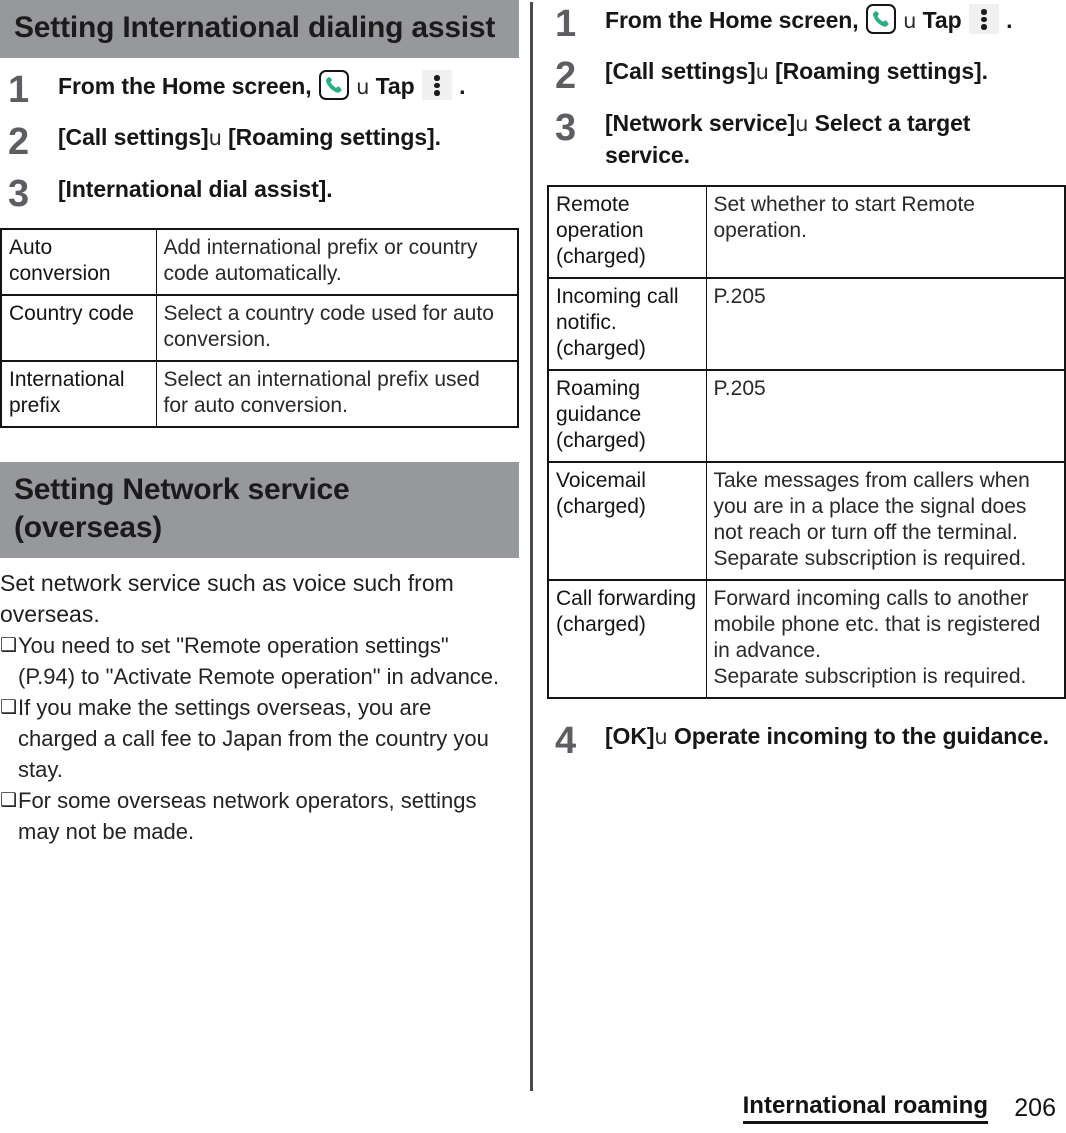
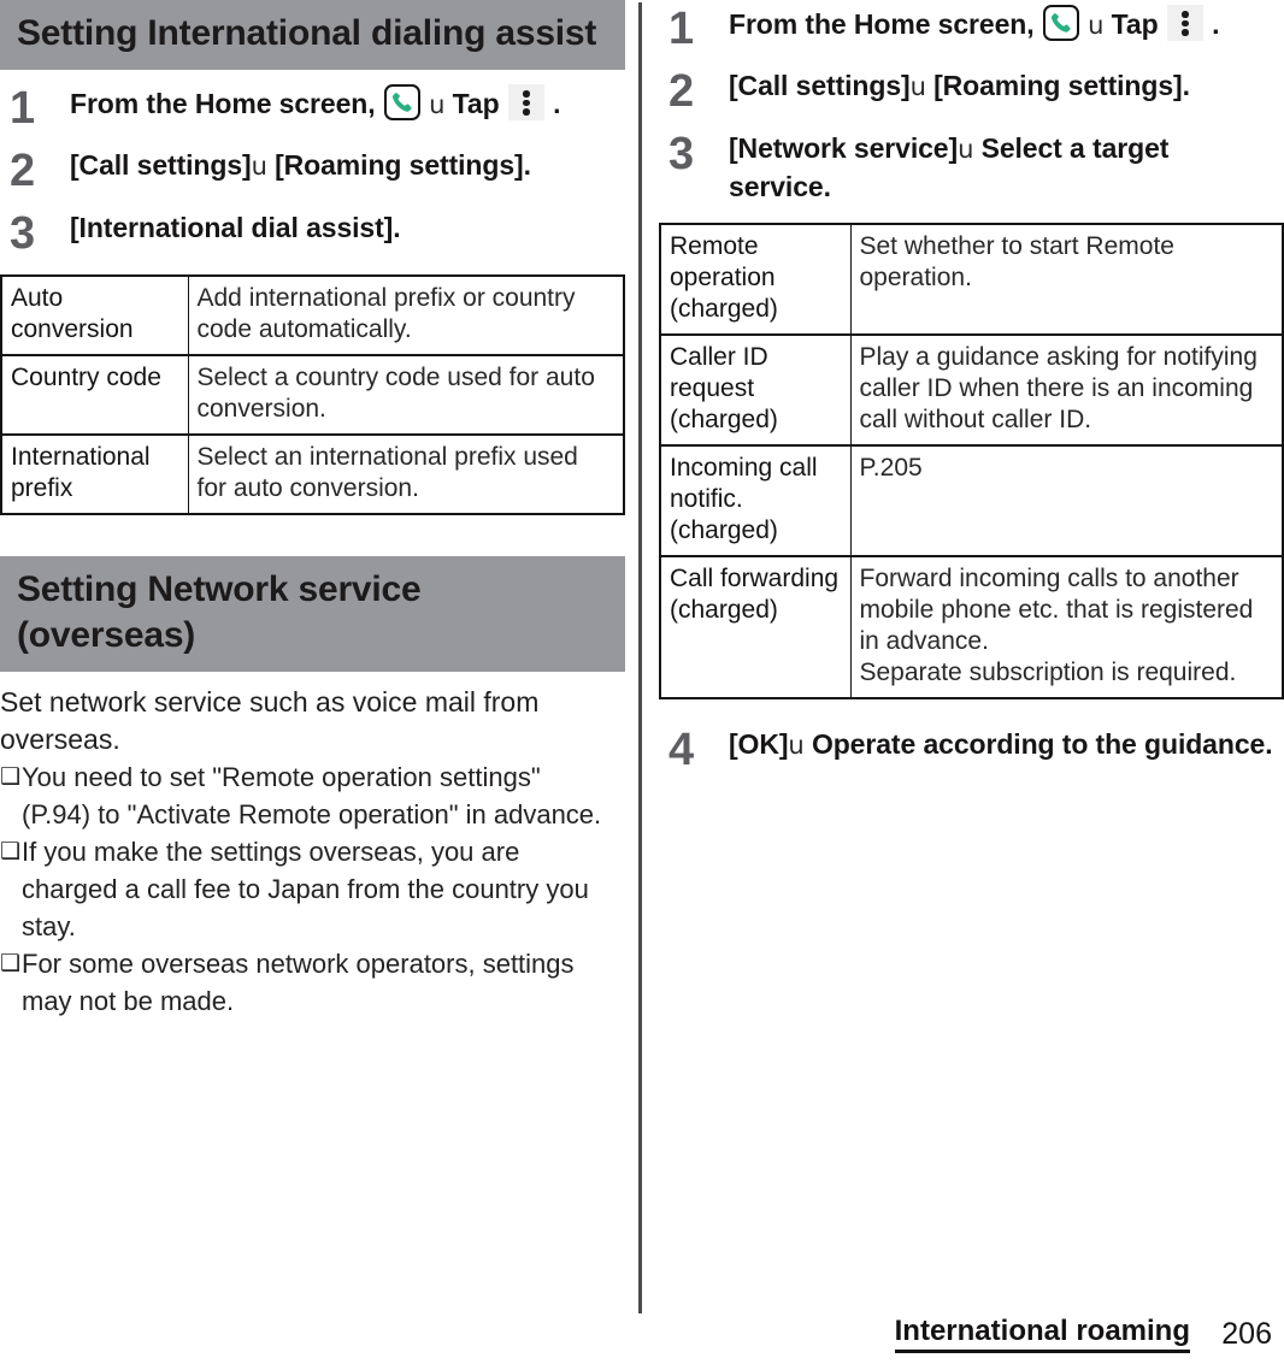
  Setting International dialing assist
  1
  From the Home screen, u Tap .
  2
  [Call settings]u [Roaming settings].
  3
  [International dial assist].
  Auto conversion	Add international prefix or country code automatically.
  Country code	Select a country code used for auto conversion.
  International prefix	Select an international prefix used for auto conversion.
  Setting Network service (overseas)
- Set network service such as voice such from overseas.
+ Set network service such as voice mail from overseas.
  ❑
  You need to set "Remote operation settings" (P.94) to "Activate Remote operation" in advance.
  ❑
  If you make the settings overseas, you are charged a call fee to Japan from the country you stay.
  ❑
  For some overseas network operators, settings may not be made.
  1
  From the Home screen, u Tap .
  2
  [Call settings]u [Roaming settings].
  3
  [Network service]u Select a target service.
  Remote operation (charged)	Set whether to start Remote operation.
+ Caller ID request (charged)	Play a guidance asking for notifying caller ID when there is an incoming call without caller ID.
  Incoming call notific. (charged)	P.205
- Roaming guidance (charged)	P.205
- Voicemail (charged)	Take messages from callers when you are in a place the signal does not reach or turn off the terminal. Separate subscription is required.
  Call forwarding (charged)	Forward incoming calls to another mobile phone etc. that is registered in advance. Separate subscription is required.
  4
- [OK]u Operate incoming to the guidance.
+ [OK]u Operate according to the guidance.
  International roaming
  206
